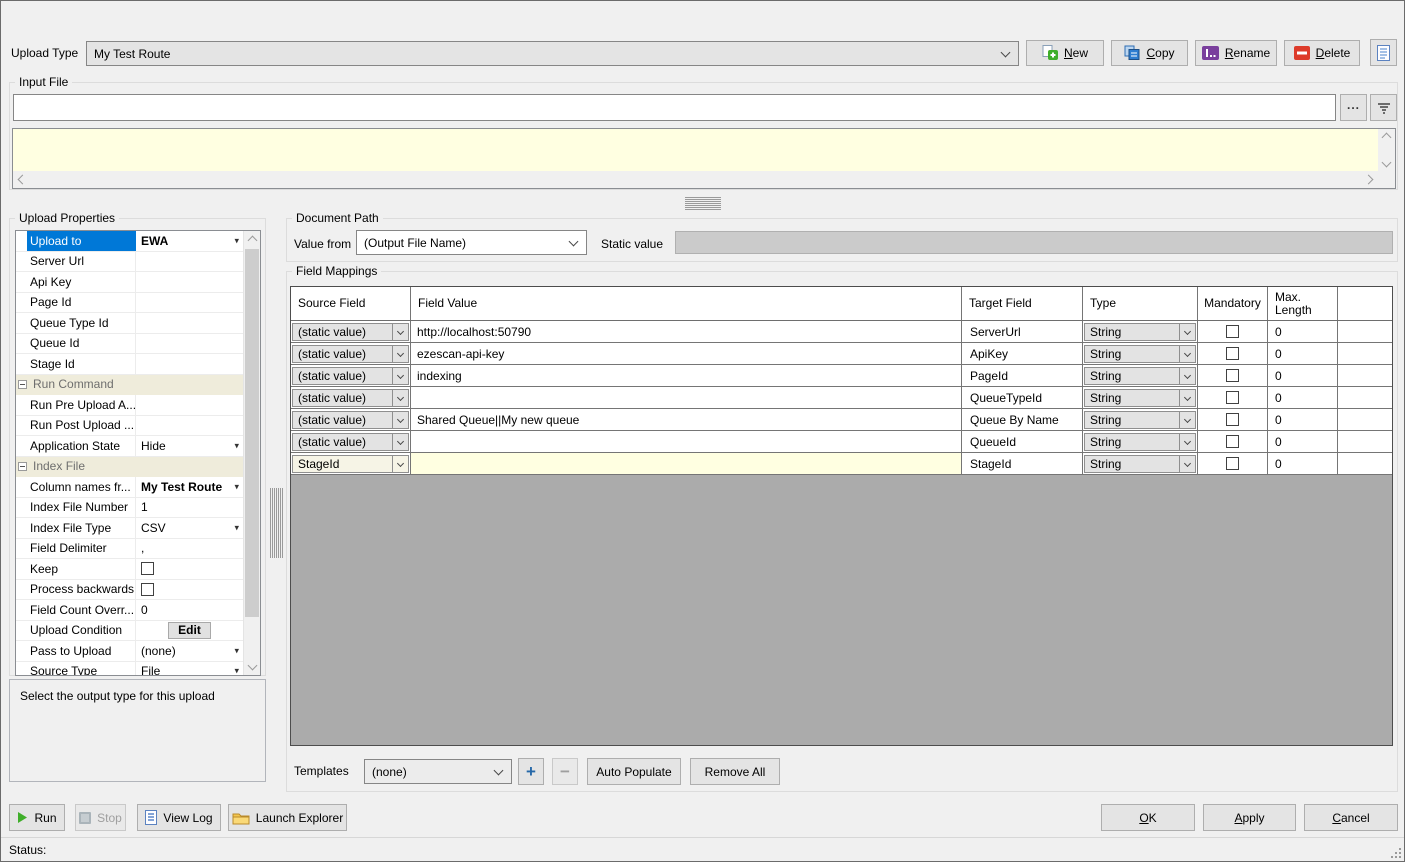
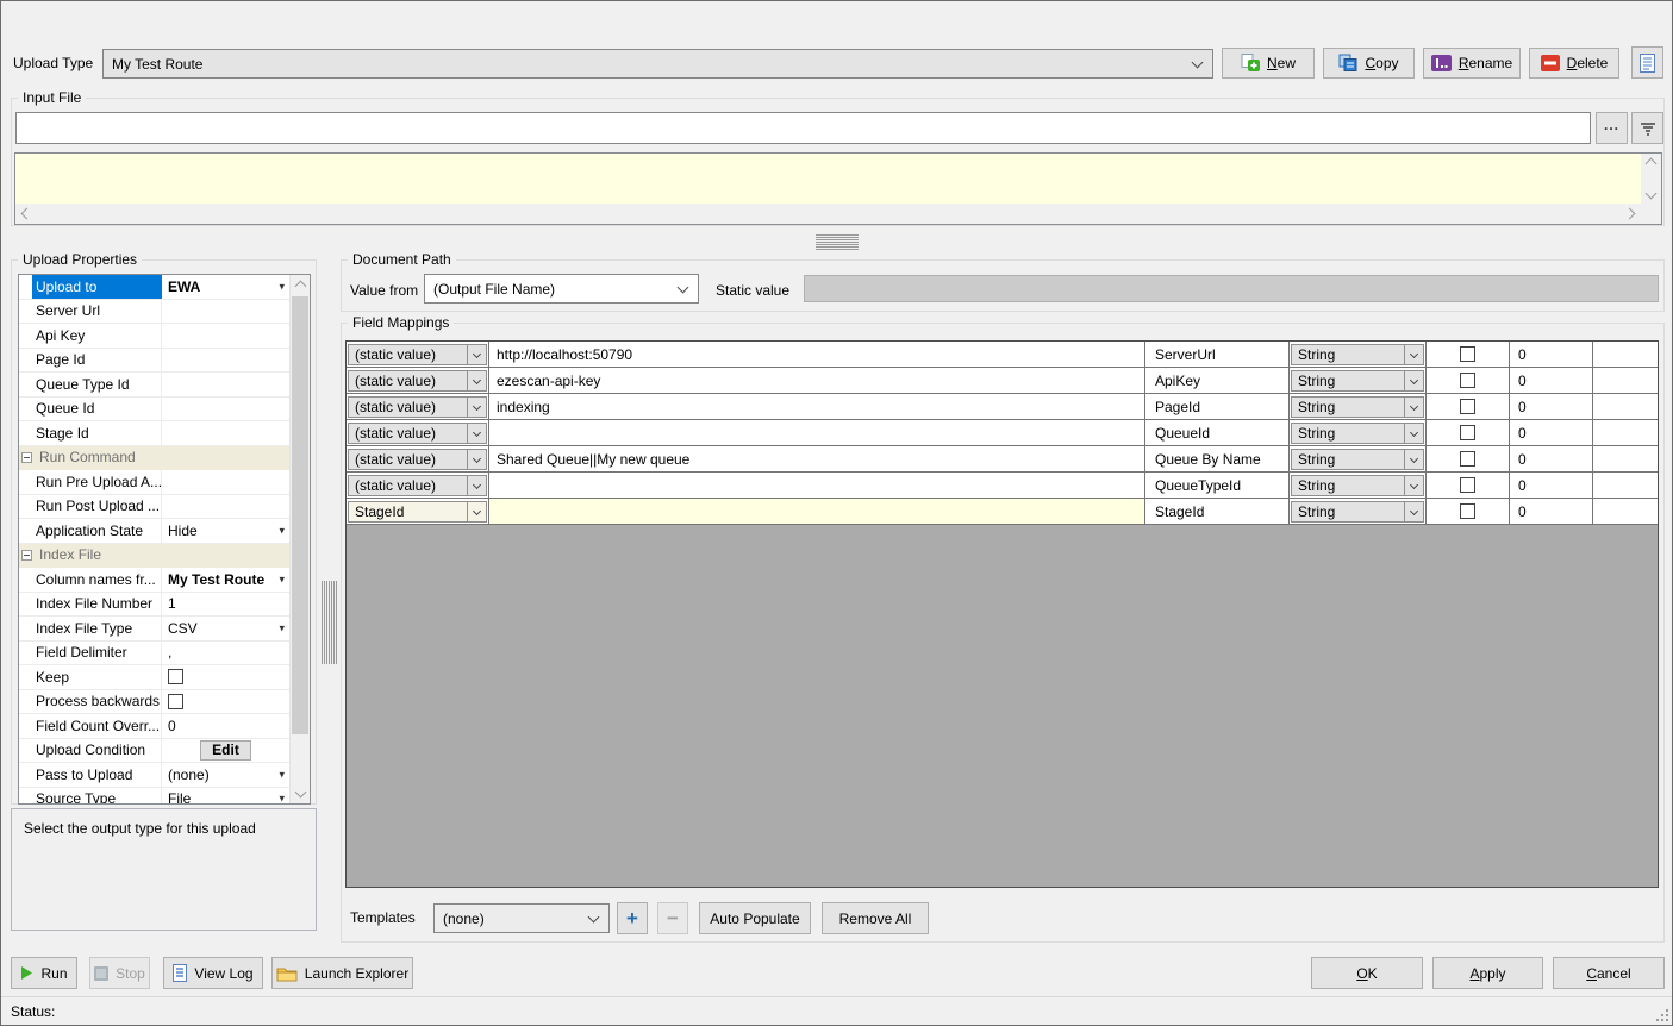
  Upload Type
  My Test Route
  New
  Copy
  Rename
  Delete
  Input File
  ...
  Upload Properties
  Upload to
  EWA
  ▾
  Server Url
  Api Key
  Page Id
  Queue Type Id
  Queue Id
  Stage Id
  Run Command
  Run Pre Upload A...
  Run Post Upload ...
  Application State
  Hide
  ▾
  Index File
  Column names fr...
  My Test Route
  ▾
  Index File Number
  1
  Index File Type
  CSV
  ▾
  Field Delimiter
  ,
  Keep
  Process backwards
  Field Count Overr...
  0
  Upload Condition
  Edit
  Pass to Upload
  (none)
  ▾
  Source Type
  File
  ▾
  Select the output type for this upload
  Document Path
  Value from
  (Output File Name)
  Static value
  Field Mappings
- Source Field
- Field Value
- Target Field
- Type
- Mandatory
- Max. Length
  (static value)
  http://localhost:50790
  ServerUrl
  String
  0
  (static value)
  ezescan-api-key
  ApiKey
  String
  0
  (static value)
  indexing
  PageId
  String
  0
  (static value)
- QueueTypeId
+ QueueId
  String
  0
  (static value)
  Shared Queue||My new queue
  Queue By Name
  String
  0
  (static value)
- QueueId
+ QueueTypeId
  String
  0
  StageId
  StageId
  String
  0
  Templates
  (none)
  +
  −
  Auto Populate
  Remove All
  Run
  Stop
  View Log
  Launch Explorer
  OK
  Apply
  Cancel
  Status:
